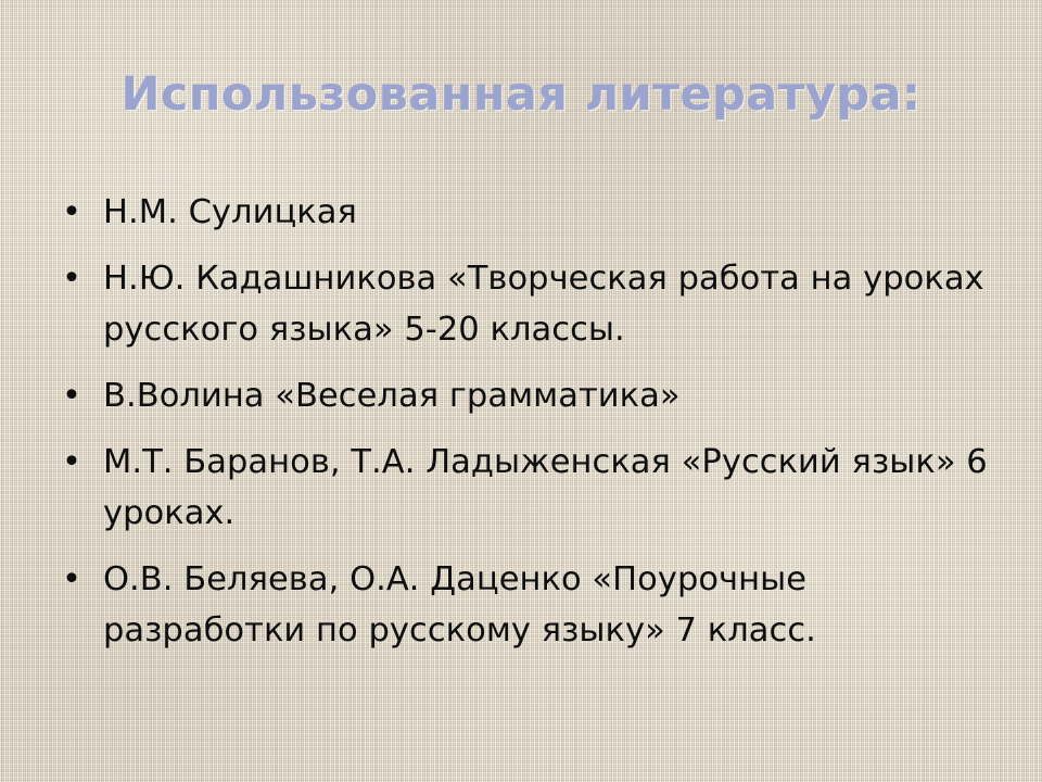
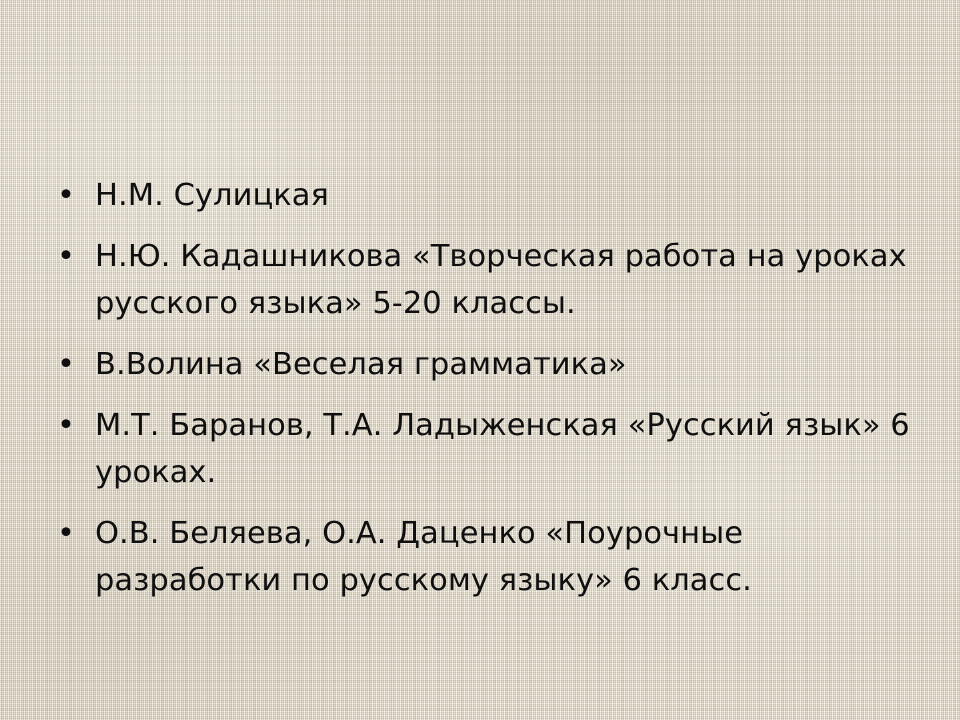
- Использованная литература:
  •
  Н.М. Сулицкая
  •
  Н.Ю. Кадашникова «Творческая работа на уроках русского языка» 5-20 классы.
  •
  В.Волина «Веселая грамматика»
  •
  М.Т. Баранов, Т.А. Ладыженская «Русский язык» 6 уроках.
  •
- О.В. Беляева, О.А. Даценко «Поурочные разработки по русскому языку» 7 класс.
+ О.В. Беляева, О.А. Даценко «Поурочные разработки по русскому языку» 6 класс.
